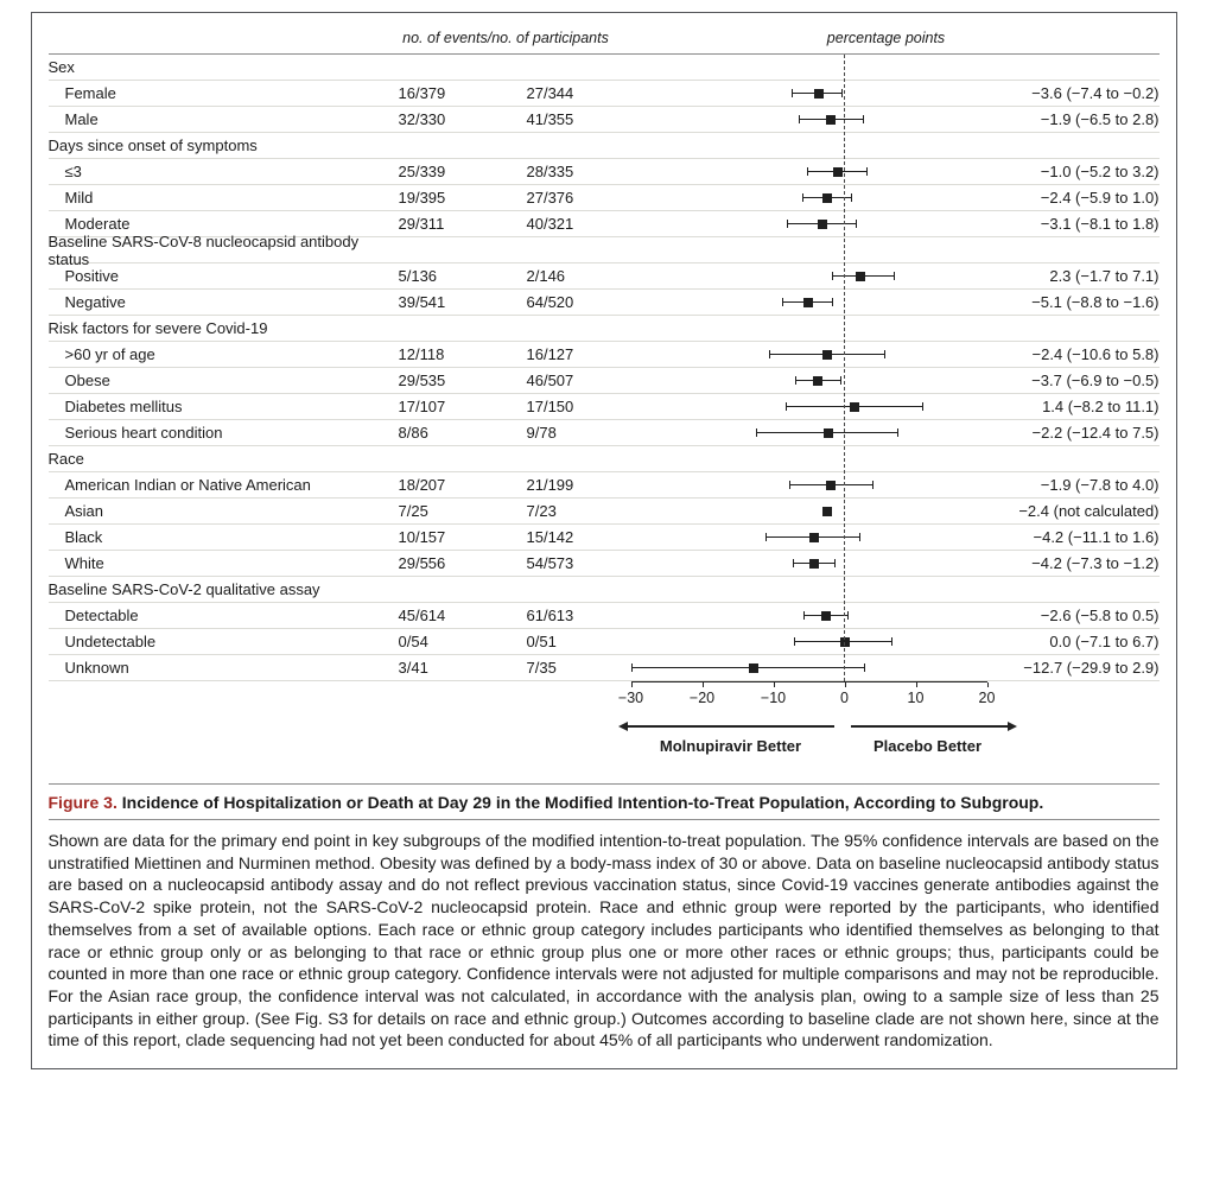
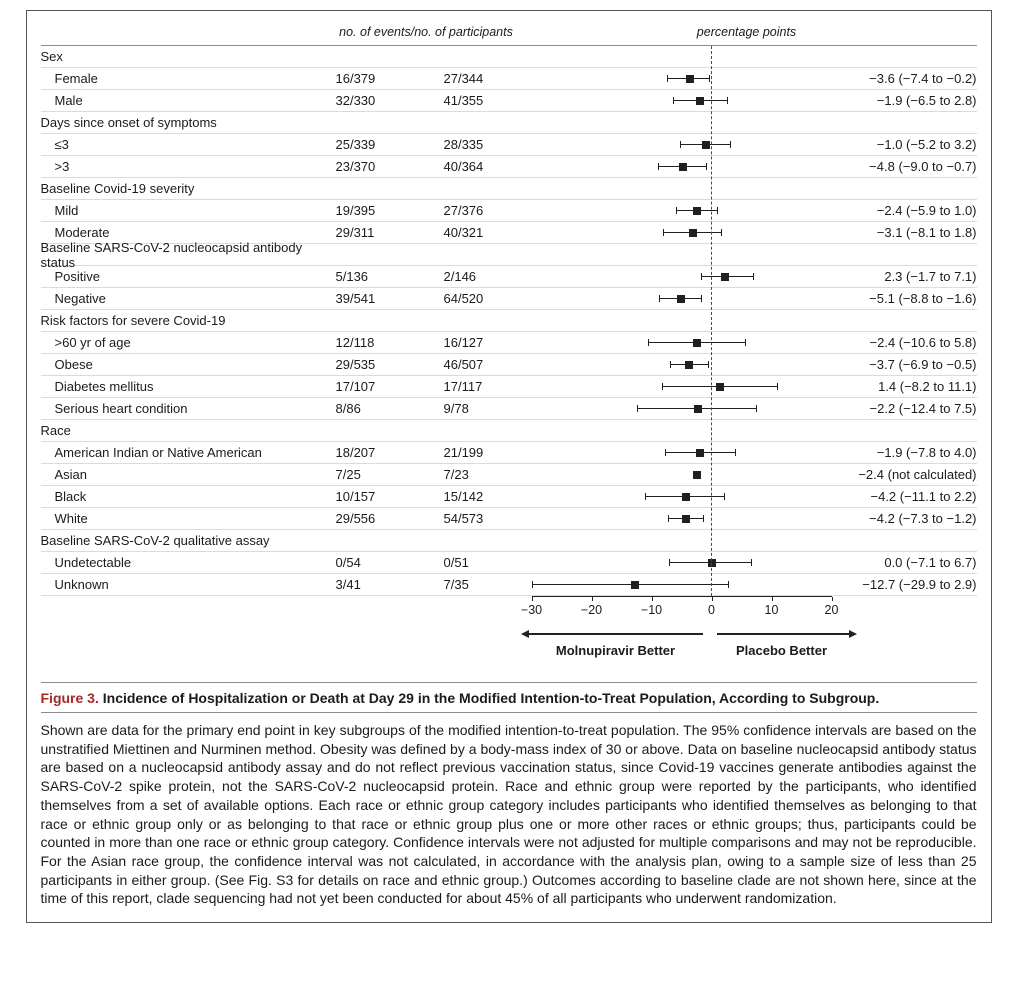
  no. of events/no. of participants
  percentage points
  Sex
  Female
  16/379
  27/344
  −3.6 (−7.4 to −0.2)
  Male
  32/330
  41/355
  −1.9 (−6.5 to 2.8)
  Days since onset of symptoms
  ≤3
  25/339
  28/335
  −1.0 (−5.2 to 3.2)
+ >3
+ 23/370
+ 40/364
+ −4.8 (−9.0 to −0.7)
+ Baseline Covid-19 severity
  Mild
  19/395
  27/376
  −2.4 (−5.9 to 1.0)
  Moderate
  29/311
  40/321
  −3.1 (−8.1 to 1.8)
- Baseline SARS-CoV-8 nucleocapsid antibody status
+ Baseline SARS-CoV-2 nucleocapsid antibody status
  Positive
  5/136
  2/146
  2.3 (−1.7 to 7.1)
  Negative
  39/541
  64/520
  −5.1 (−8.8 to −1.6)
  Risk factors for severe Covid-19
  >60 yr of age
  12/118
  16/127
  −2.4 (−10.6 to 5.8)
  Obese
  29/535
  46/507
  −3.7 (−6.9 to −0.5)
  Diabetes mellitus
  17/107
- 17/150
+ 17/117
  1.4 (−8.2 to 11.1)
  Serious heart condition
  8/86
  9/78
  −2.2 (−12.4 to 7.5)
  Race
  American Indian or Native American
  18/207
  21/199
  −1.9 (−7.8 to 4.0)
  Asian
  7/25
  7/23
  −2.4 (not calculated)
  Black
  10/157
  15/142
- −4.2 (−11.1 to 1.6)
+ −4.2 (−11.1 to 2.2)
  White
  29/556
  54/573
  −4.2 (−7.3 to −1.2)
  Baseline SARS-CoV-2 qualitative assay
- Detectable
- 45/614
- 61/613
- −2.6 (−5.8 to 0.5)
  Undetectable
  0/54
  0/51
  0.0 (−7.1 to 6.7)
  Unknown
  3/41
  7/35
  −12.7 (−29.9 to 2.9)
  −30
  −20
  −10
  0
  10
  20
  Molnupiravir Better
  Placebo Better
  Figure 3. Incidence of Hospitalization or Death at Day 29 in the Modified Intention-to-Treat Population, According to Subgroup.
  Shown are data for the primary end point in key subgroups of the modified intention-to-treat population. The 95% confidence intervals are based on the unstratified Miettinen and Nurminen method. Obesity was defined by a body-mass index of 30 or above. Data on baseline nucleocapsid antibody status are based on a nucleocapsid antibody assay and do not reflect previous vaccination status, since Covid-19 vaccines generate antibodies against the SARS-CoV-2 spike protein, not the SARS-CoV-2 nucleocapsid protein. Race and ethnic group were reported by the participants, who identified themselves from a set of available options. Each race or ethnic group category includes participants who identified themselves as belonging to that race or ethnic group only or as belonging to that race or ethnic group plus one or more other races or ethnic groups; thus, participants could be counted in more than one race or ethnic group category. Confidence intervals were not adjusted for multiple comparisons and may not be reproducible. For the Asian race group, the confidence interval was not calculated, in accordance with the analysis plan, owing to a sample size of less than 25 participants in either group. (See Fig. S3 for details on race and ethnic group.) Outcomes according to baseline clade are not shown here, since at the time of this report, clade sequencing had not yet been conducted for about 45% of all participants who underwent randomization.
